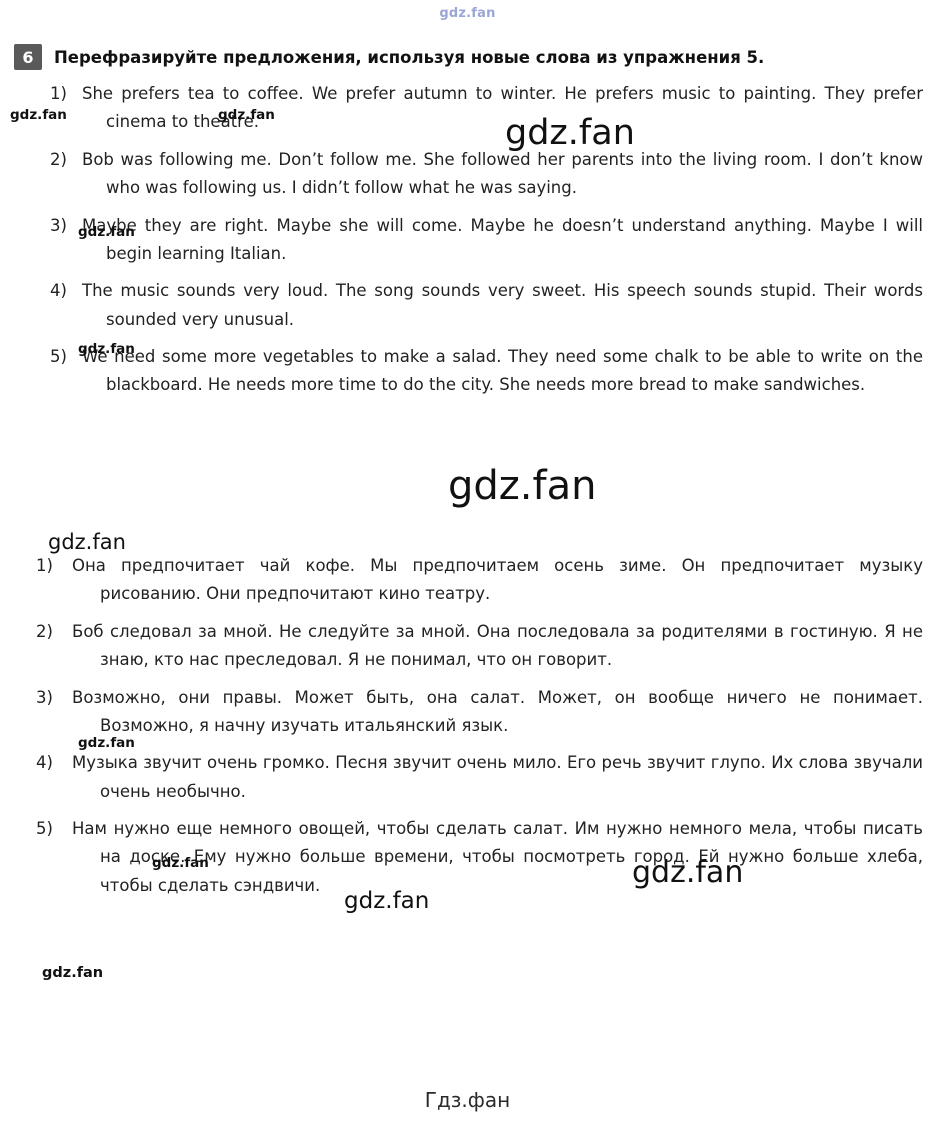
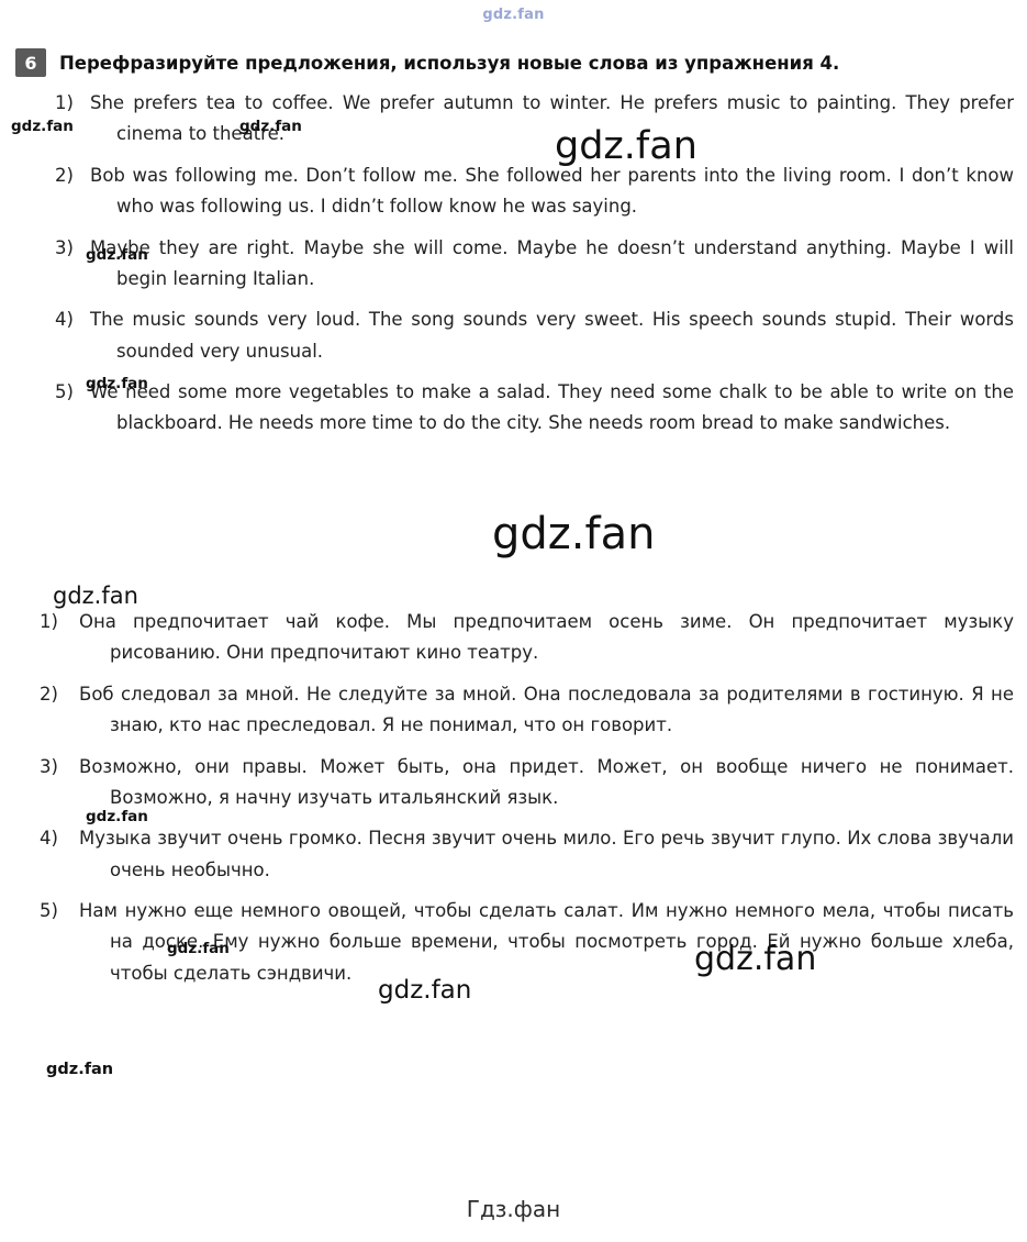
  gdz.fan
  6
- Перефразируйте предложения, используя новые слова из упражнения 5.
+ Перефразируйте предложения, используя новые слова из упражнения 4.
  1) She prefers tea to coffee. We prefer autumn to winter. He prefers music to painting. They prefer cinema to theatre.
- 2) Bob was following me. Don’t follow me. She followed her parents into the living room. I don’t know who was following us. I didn’t follow what he was saying.
+ 2) Bob was following me. Don’t follow me. She followed her parents into the living room. I don’t know who was following us. I didn’t follow know he was saying.
  3) Maybe they are right. Maybe she will come. Maybe he doesn’t understand anything. Maybe I will begin learning Italian.
  4) The music sounds very loud. The song sounds very sweet. His speech sounds stupid. Their words sounded very unusual.
- 5) We need some more vegetables to make a salad. They need some chalk to be able to write on the blackboard. He needs more time to do the city. She needs more bread to make sandwiches.
+ 5) We need some more vegetables to make a salad. They need some chalk to be able to write on the blackboard. He needs more time to do the city. She needs room bread to make sandwiches.
  1) Она предпочитает чай кофе. Мы предпочитаем осень зиме. Он предпочитает музыку рисованию. Они предпочитают кино театру.
  2) Боб следовал за мной. Не следуйте за мной. Она последовала за родителями в гостиную. Я не знаю, кто нас преследовал. Я не понимал, что он говорит.
- 3) Возможно, они правы. Может быть, она салат. Может, он вообще ничего не понимает. Возможно, я начну изучать итальянский язык.
+ 3) Возможно, они правы. Может быть, она придет. Может, он вообще ничего не понимает. Возможно, я начну изучать итальянский язык.
  4) Музыка звучит очень громко. Песня звучит очень мило. Его речь звучит глупо. Их слова звучали очень необычно.
  5) Нам нужно еще немного овощей, чтобы сделать салат. Им нужно немного мела, чтобы писать на доске. Ему нужно больше времени, чтобы посмотреть город. Ей нужно больше хлеба, чтобы сделать сэндвичи.
  Гдз.фан
  gdz.fan
  gdz.fan
  gdz.fan
  gdz.fan
  gdz.fan
  gdz.fan
  gdz.fan
  gdz.fan
  gdz.fan
  gdz.fan
  gdz.fan
  gdz.fan
